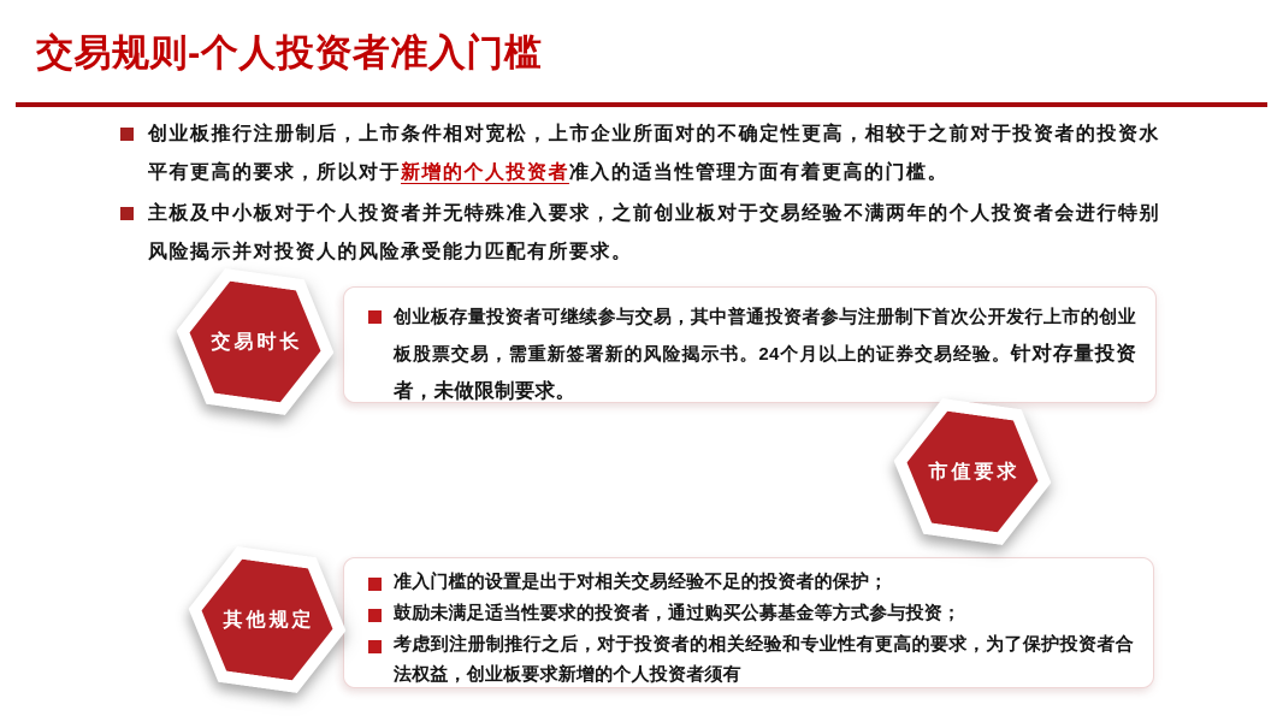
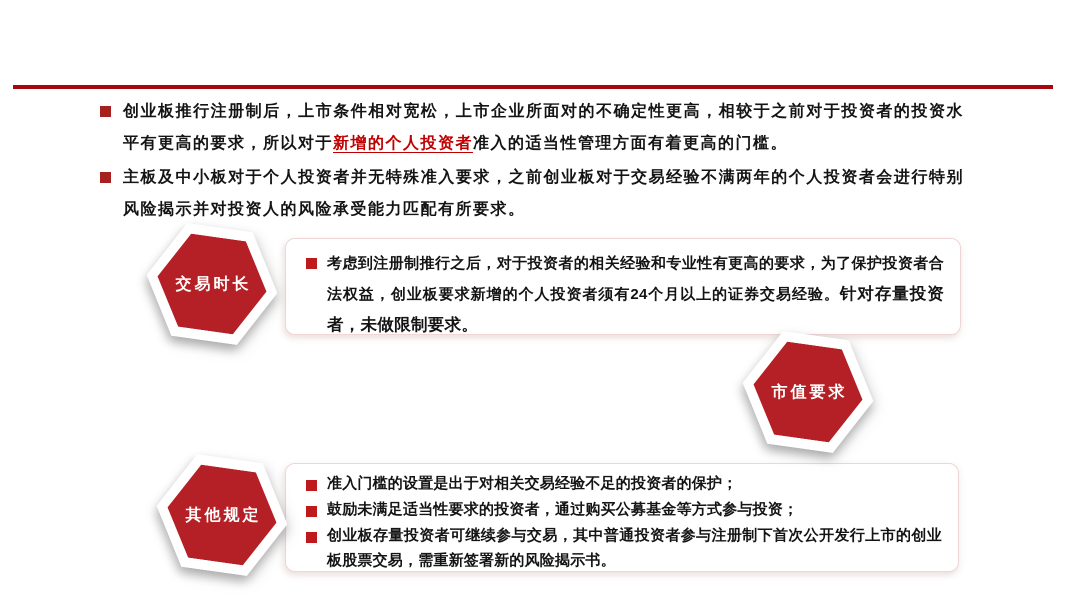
- 交易规则-个人投资者准入门槛
  创业板推行注册制后，上市条件相对宽松，上市企业所面对的不确定性更高，相较于之前对于投资者的投资水平有更高的要求，所以对于新增的个人投资者准入的适当性管理方面有着更高的门槛。
  主板及中小板对于个人投资者并无特殊准入要求，之前创业板对于交易经验不满两年的个人投资者会进行特别风险揭示并对投资人的风险承受能力匹配有所要求。
  交易时长
- 创业板存量投资者可继续参与交易，其中普通投资者参与注册制下首次公开发行上市的创业板股票交易，需重新签署新的风险揭示书。24个月以上的证券交易经验。针对存量投资者，未做限制要求。
+ 考虑到注册制推行之后，对于投资者的相关经验和专业性有更高的要求，为了保护投资者合法权益，创业板要求新增的个人投资者须有24个月以上的证券交易经验。针对存量投资者，未做限制要求。
  市值要求
  其他规定
  准入门槛的设置是出于对相关交易经验不足的投资者的保护；
  鼓励未满足适当性要求的投资者，通过购买公募基金等方式参与投资；
- 考虑到注册制推行之后，对于投资者的相关经验和专业性有更高的要求，为了保护投资者合法权益，创业板要求新增的个人投资者须有
+ 创业板存量投资者可继续参与交易，其中普通投资者参与注册制下首次公开发行上市的创业板股票交易，需重新签署新的风险揭示书。
